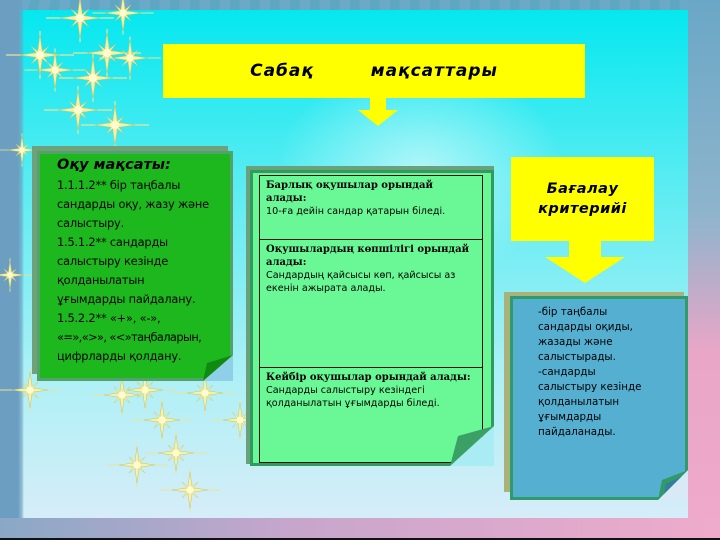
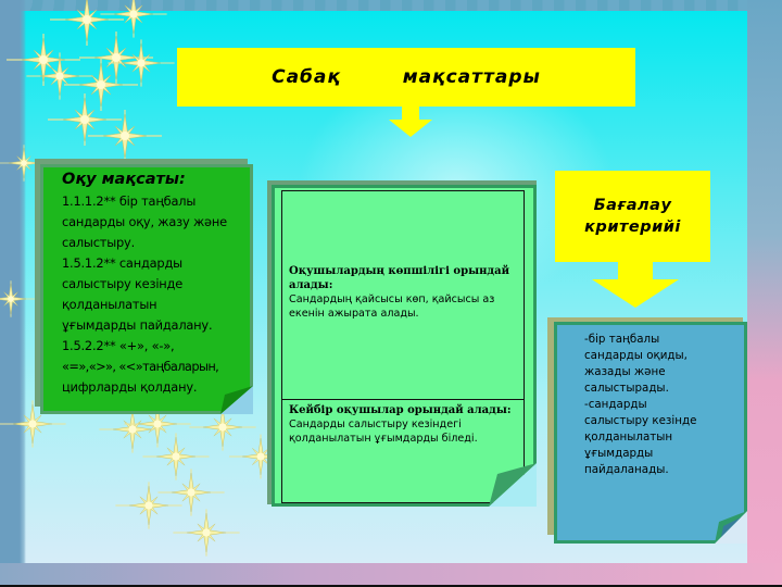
  Сабақ мақсаттары
  Оқу мақсаты:
  1.1.1.2** бір таңбалы
  сандарды оқу, жазу және
  салыстыру.
  1.5.1.2** сандарды
  салыстыру кезінде
  қолданылатын
  ұғымдарды пайдалану.
  1.5.2.2** «+», «-»,
  «=»,«>», «<»таңбаларын,
  цифрларды қолдану.
- Барлық оқушылар орындай алады:
- 10-ға дейін сандар қатарын біледі.
  Оқушылардың көпшілігі орындай алады:
  Сандардың қайсысы көп, қайсысы аз екенін ажырата алады.
  Кейбір оқушылар орындай алады:
  Сандарды салыстыру кезіндегі қолданылатын ұғымдарды біледі.
  Бағалау
  критерийі
  -бір таңбалы
  сандарды оқиды,
  жазады және
  салыстырады.
  -сандарды
  салыстыру кезінде
  қолданылатын
  ұғымдарды
  пайдаланады.
